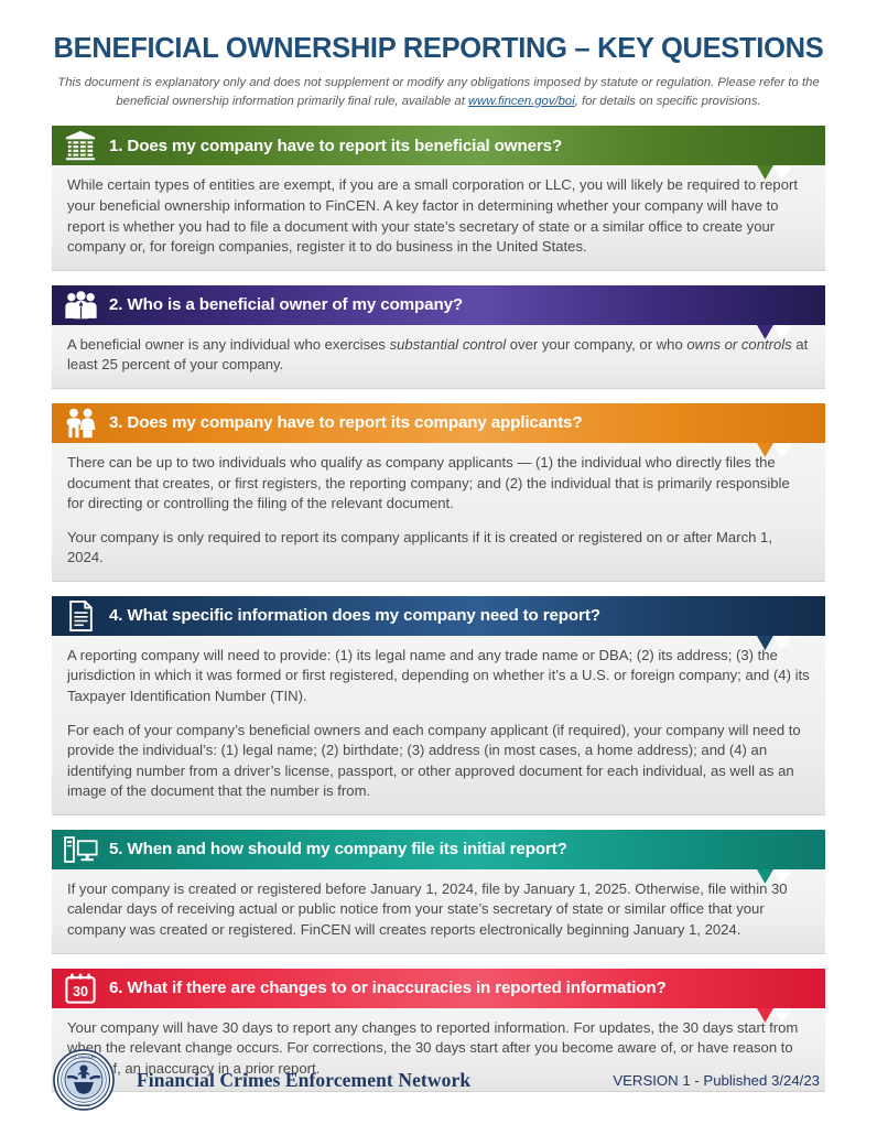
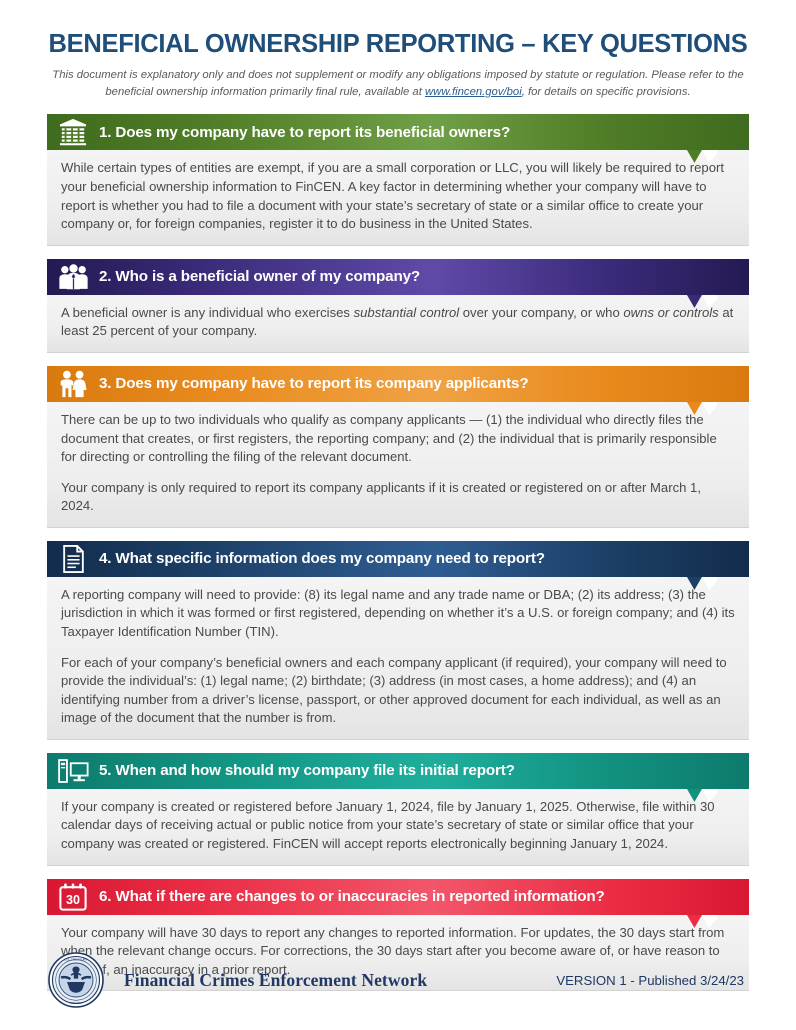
  BENEFICIAL OWNERSHIP REPORTING – KEY QUESTIONS
  This document is explanatory only and does not supplement or modify any obligations imposed by statute or regulation. Please refer to the beneficial ownership information primarily final rule, available at www.fincen.gov/boi, for details on specific provisions.
  1. Does my company have to report its beneficial owners?
  While certain types of entities are exempt, if you are a small corporation or LLC, you will likely be required to report your beneficial ownership information to FinCEN. A key factor in determining whether your company will have to report is whether you had to file a document with your state’s secretary of state or a similar office to create your company or, for foreign companies, register it to do business in the United States.
  2. Who is a beneficial owner of my company?
  A beneficial owner is any individual who exercises substantial control over your company, or who owns or controls at least 25 percent of your company.
  3. Does my company have to report its company applicants?
  There can be up to two individuals who qualify as company applicants — (1) the individual who directly files the document that creates, or first registers, the reporting company; and (2) the individual that is primarily responsible for directing or controlling the filing of the relevant document.
  Your company is only required to report its company applicants if it is created or registered on or after March 1, 2024.
  4. What specific information does my company need to report?
- A reporting company will need to provide: (1) its legal name and any trade name or DBA; (2) its address; (3) the jurisdiction in which it was formed or first registered, depending on whether it’s a U.S. or foreign company; and (4) its Taxpayer Identification Number (TIN).
+ A reporting company will need to provide: (8) its legal name and any trade name or DBA; (2) its address; (3) the jurisdiction in which it was formed or first registered, depending on whether it’s a U.S. or foreign company; and (4) its Taxpayer Identification Number (TIN).
  For each of your company’s beneficial owners and each company applicant (if required), your company will need to provide the individual’s: (1) legal name; (2) birthdate; (3) address (in most cases, a home address); and (4) an identifying number from a driver’s license, passport, or other approved document for each individual, as well as an image of the document that the number is from.
  5. When and how should my company file its initial report?
- If your company is created or registered before January 1, 2024, file by January 1, 2025. Otherwise, file within 30 calendar days of receiving actual or public notice from your state’s secretary of state or similar office that your company was created or registered. FinCEN will creates reports electronically beginning January 1, 2024.
+ If your company is created or registered before January 1, 2024, file by January 1, 2025. Otherwise, file within 30 calendar days of receiving actual or public notice from your state’s secretary of state or similar office that your company was created or registered. FinCEN will accept reports electronically beginning January 1, 2024.
  30
  6. What if there are changes to or inaccuracies in reported information?
  Your company will have 30 days to report any changes to reported information. For updates, the 30 days start from when the relevant change occurs. For corrections, the 30 days start after you become aware of, or have reason to f, an inaccuracy in a prior report.
  Financial Crimes Enforcement Network
  VERSION 1 - Published 3/24/23
